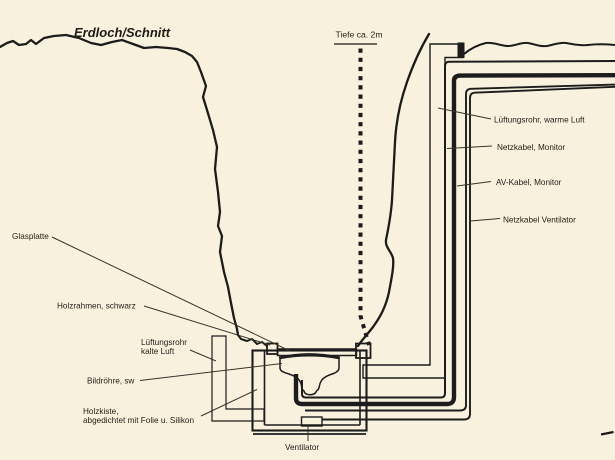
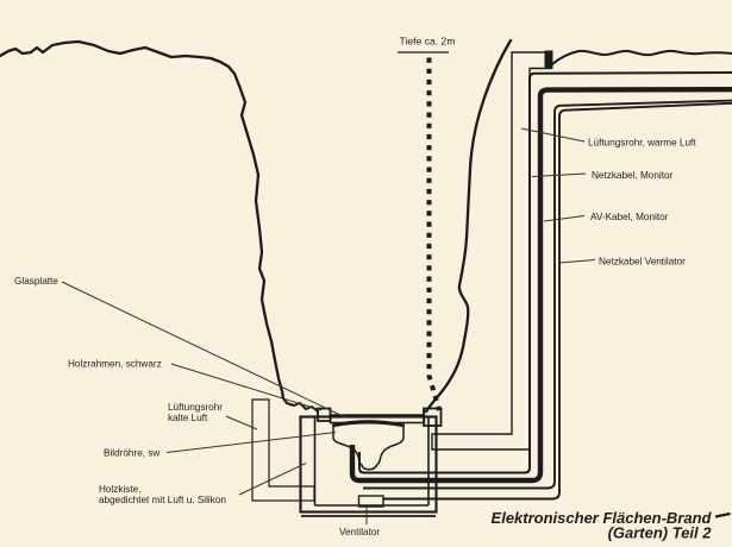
- Erdloch/Schnitt
  Tiefe ca. 2m
  Glasplatte
  Holzrahmen, schwarz
  Lüftungsrohr
  kalte Luft
  Bildröhre, sw
  Holzkiste,
- abgedichtet mit Folie u. Silikon
+ abgedichtet mit Luft u. Silikon
  Ventilator
  Lüftungsrohr, warme Luft
  Netzkabel, Monitor
  AV-Kabel, Monitor
  Netzkabel Ventilator
+ Elektronischer Flächen-Brand
+ (Garten) Teil 2
